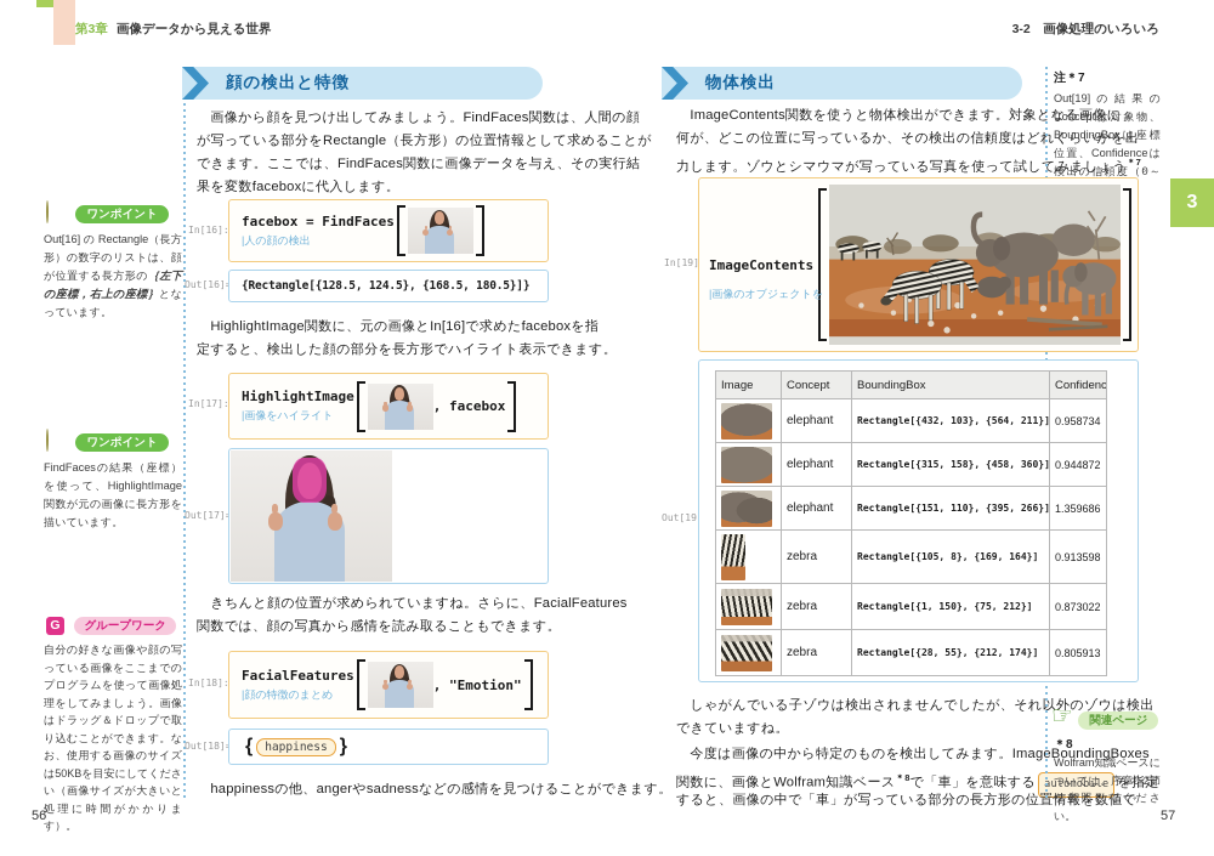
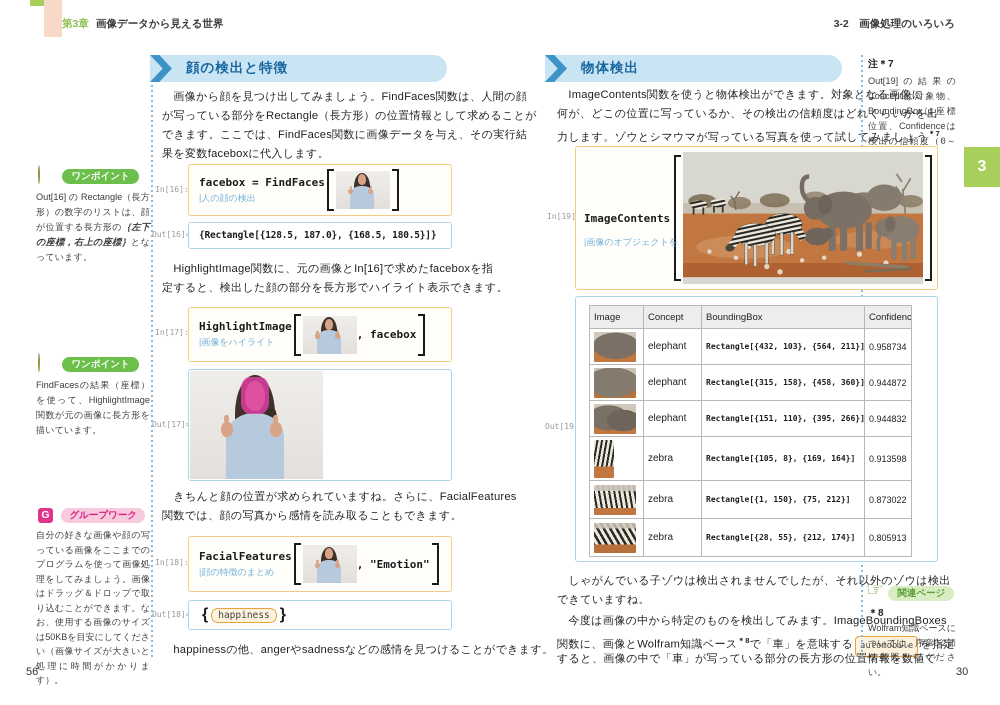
  第3章
  画像データから見える世界
  3-2 画像処理のいろいろ
  3
  顔の検出と特徴
  画像から顔を見つけ出してみましょう。FindFaces関数は、人間の顔
  が写っている部分をRectangle（長方形）の位置情報として求めることが
  できます。ここでは、FindFaces関数に画像データを与え、その実行結
  果を変数faceboxに代入します。
  ワンポイント
  Out[16] の Rectangle（長方形）の数字のリストは、顔が位置する長方形の｛左下の座標，右上の座標｝となっています。
  In[16]:
  facebox = FindFaces
  |人の顔の検出
  Out[16]
- {Rectangle[{128.5, 124.5}, {168.5, 180.5}]}
+ {Rectangle[{128.5, 187.0}, {168.5, 180.5}]}
  HighlightImage関数に、元の画像とIn[16]で求めたfaceboxを指
  定すると、検出した顔の部分を長方形でハイライト表示できます。
  ワンポイント
  FindFacesの結果（座標）を使って、HighlightImage関数が元の画像に長方形を描いています。
  In[17]:
  HighlightImage
  |画像をハイライト
  , facebox
  Out[17]
  きちんと顔の位置が求められていますね。さらに、FacialFeatures
  関数では、顔の写真から感情を読み取ることもできます。
  G グループワーク
  自分の好きな画像や顔の写っている画像をここまでのプログラムを使って画像処理をしてみましょう。画像はドラッグ＆ドロップで取り込むことができます。なお、使用する画像のサイズは50KBを目安にしてください（画像サイズが大きいと処理に時間がかかります）。
  In[18]:
  FacialFeatures
  |顔の特徴のまとめ
  , "Emotion"
  Out[18]
  {
  happiness
  }
  happinessの他、angerやsadnessなどの感情を見つけることができます。
  56
  物体検出
  ImageContents関数を使うと物体検出ができます。対象となる画像に
  何が、どこの位置に写っているか、その検出の信頼度はどくらいかを出
  力します。ゾウとシマウマが写っている写真を使って試してみましょう＊7。
  注＊7
  Out[19]の結果のConceptは対象物、BoundingBoxは座標位置、Confidenceは検出の信頼度（0～
  In[19]
  ImageContents
  |画像のオブジェクトを
  Out[19
  Image	Concept	BoundingBox	Confidenc
  	elephant	Rectangle[{432, 103}, {564, 211}]	0.958734
  	elephant	Rectangle[{315, 158}, {458, 360}]	0.944872
- 	elephant	Rectangle[{151, 110}, {395, 266}]	1.359686
+ 	elephant	Rectangle[{151, 110}, {395, 266}]	0.944832
  	zebra	Rectangle[{105, 8}, {169, 164}]	0.913598
  	zebra	Rectangle[{1, 150}, {75, 212}]	0.873022
  	zebra	Rectangle[{28, 55}, {212, 174}]	0.805913
  しゃがんでいる子ゾウは検出されませんでしたが、それ以外のゾウは検出
  できていますね。
  今度は画像の中から特定のものを検出してみます。ImagBoundingBoxes
  関数に、画像とWolfram知識ベース＊8で「車」を意味する utomobile を指定
  すると、画像の中で「車」が写っている部分の長方形の位情報を数値で
  ☞ 関連ページ
  ＊8
  Wolfram知識ベースについては、序章0-2節を参照してください。
- 57
+ 30
